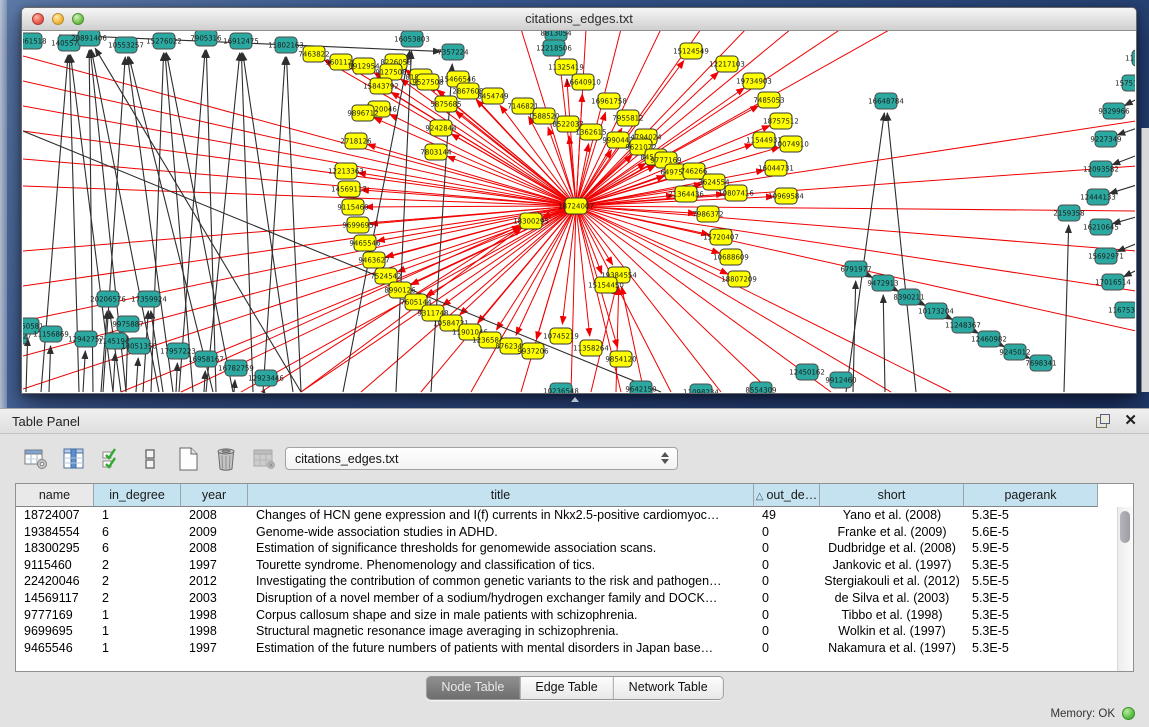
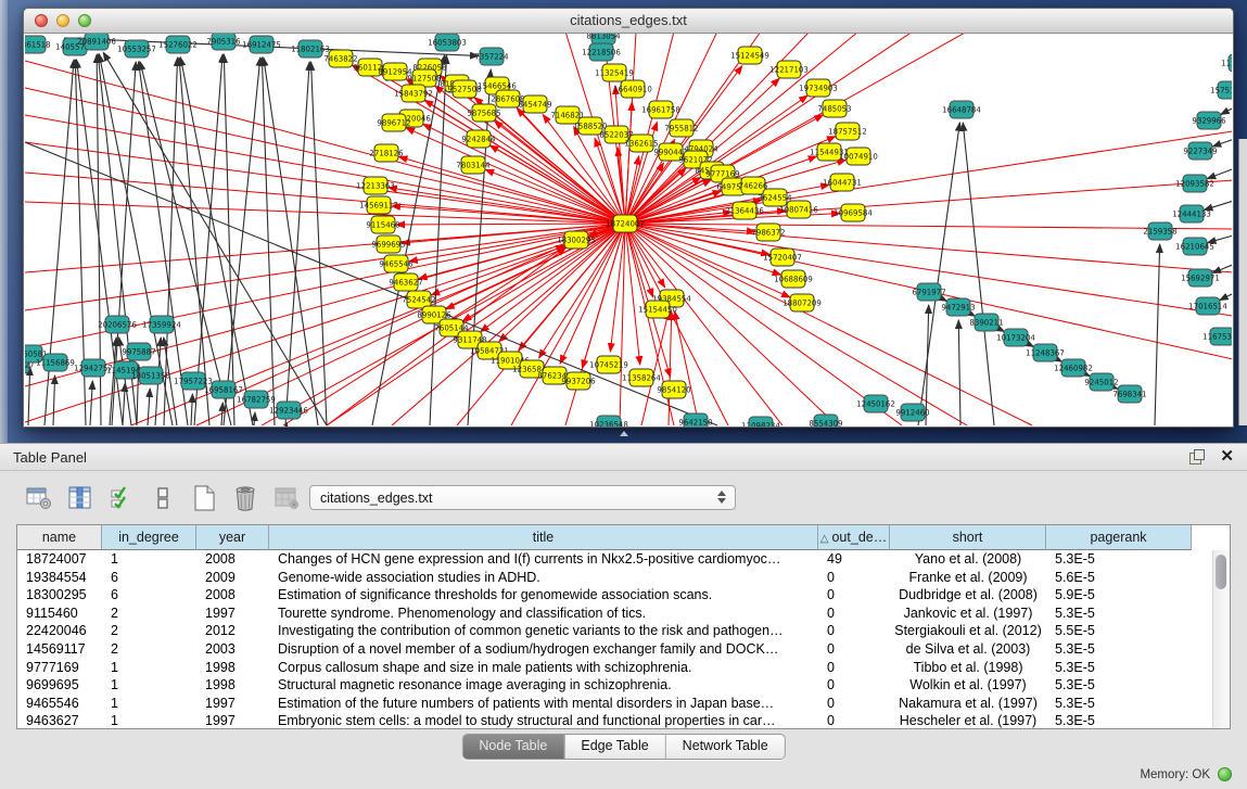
  citations_edges.txt
  18724007
  18300295
  19384554
  7463822
  960112
  8912954
  8226058
  9127508
  9527508
  15466546
  15843792
  2867608
  8454749
  5875685
  7146821
  9896712
  1588520
  852203
  9242844
  1362615
  2718126
  999044
  4794024
  9621072
  7803144
  9777169
  12213363
  64975
  746266
  3624554
  21364436
  10807416
  7986372
  15720407
  10688609
  18807209
  14569117
  9115460
  9699695
  9465546
  9463627
  7524542
  8990126
  7605144
  9311748
  1058472
  119010
  123658
  876234
  9937206
  10745219
  11358264
  11325419
  16640910
  16961758
  7955812
  15124549
  12217103
  19734903
  7485053
  18757512
  0074910
  11544931
  16044731
  10969584
  9854120
  15154450
  361518
  140557
  20891406
  10553257
  15276022
  7905316
  16912475
  11802163
  16053803
  7357224
  8813054
  12218506
  16648784
  9329966
  9227349
  12093582
  12444133
  2159358
  16210645
  15692971
  17016514
  116753
  11156869
  12942757
  1145194
  13051350
  20206576
  17359924
  9975887
  17957223
  16958167
  16782759
  12923446
  6791977
  9472913
  8390211
  10173204
  11248367
  12460982
  9245012
  7698341
  10236548
  9642150
  11098234
  8554309
  12450162
  9912460
  Table Panel
  ✕
  citations_edges.txt
  name in_degree year title △ out_de… short pagerank
  18724007 1 2008 Changes of HCN gene expression and I(f) currents in Nkx2.5-positive cardiomyoc… 49 Yano et al. (2008) 5.3E-5
  19384554 6 2009 Genome-wide association studies in ADHD. 0 Franke et al. (2009) 5.6E-5
  18300295 6 2008 Estimation of significance thresholds for genomewide association scans. 0 Dudbridge et al. (2008) 5.9E-5
  9115460 2 1997 Tourette syndrome. Phenomenology and classification of tics. 0 Jankovic et al. (1997) 5.3E-5
  22420046 2 2012 Investigating the contribution of common genetic variants to the risk and pathogen… 0 Stergiakouli et al. (2012) 5.5E-5
  14569117 2 2003 Disruption of a novel member of a sodium/hydrogen exchanger family and DOCK… 0 de Silva et al. (2003) 5.3E-5
  9777169 1 1998 Corpus callosum shape and size in male patients with schizophrenia. 0 Tibbo et al. (1998) 5.3E-5
  9699695 1 1998 Structural magnetic resonance image averaging in schizophrenia. 0 Wolkin et al. (1997) 5.3E-5
  9465546 1 1997 Estimation of the future numbers of patients with mental disorders in Japan base… 0 Nakamura et al. (1997) 5.3E-5
+ 9463627 1 1997 Embryonic stem cells: a model to study structural and functional properties in car… 0 Hescheler et al. (1997) 5.3E-5
  Node Table
  Edge Table
  Network Table
  Memory: OK
